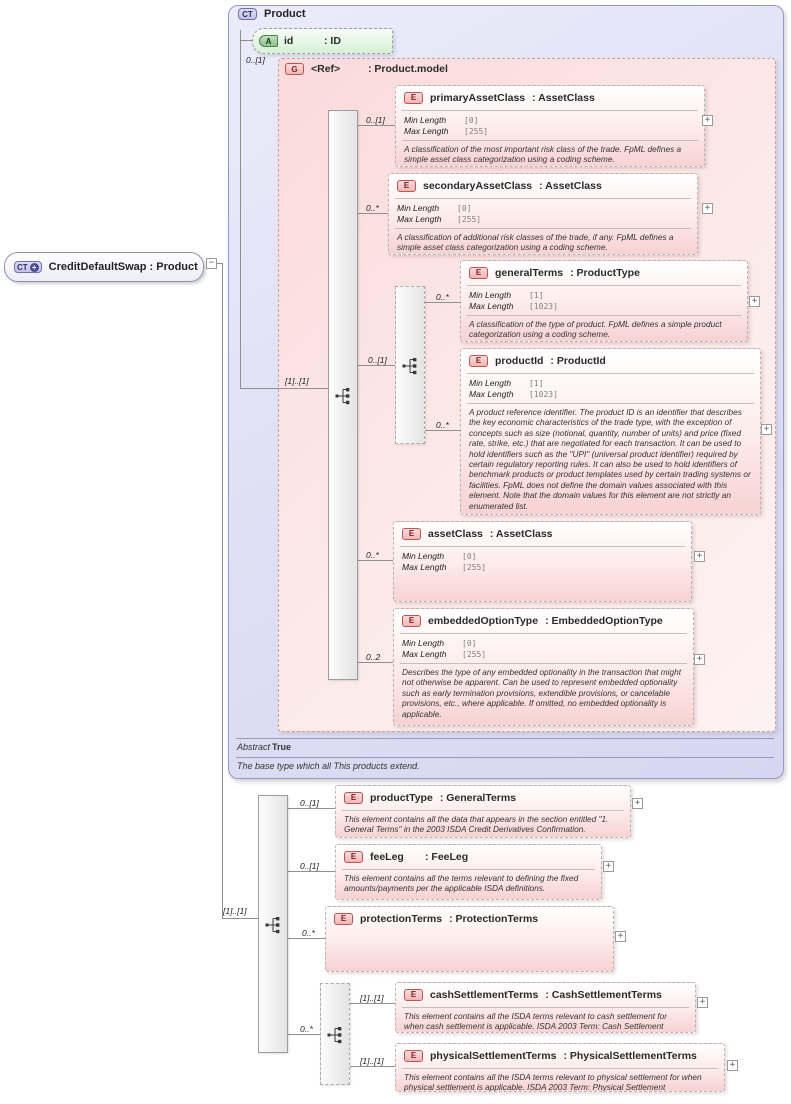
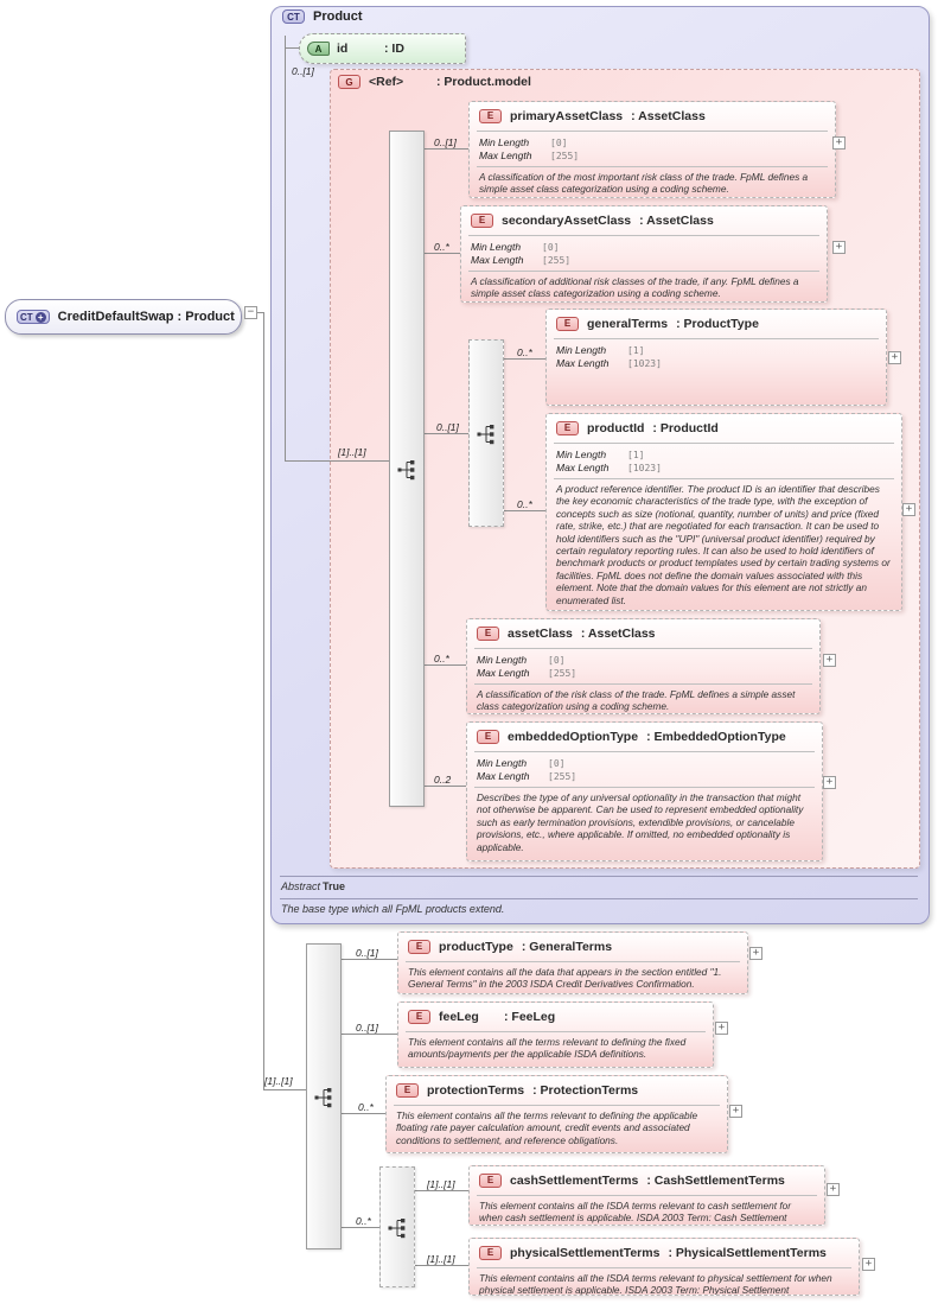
  CT
  Product
  G
  <Ref>
  : Product.model
  CT
  +
  CreditDefaultSwap : Product
  −
  A
  id
  : ID
  0..[1]
  [1]..[1]
  0..[1]
  0..*
  0..[1]
  0..*
  0..*
  0..*
  0..2
  [1]..[1]
  0..[1]
  0..[1]
  0..*
  0..*
  [1]..[1]
  [1]..[1]
  E
  primaryAssetClass
  : AssetClass
  Min Length
  [0]
  Max Length
  [255]
  A classification of the most important risk class of the trade. FpML defines a simple asset class categorization using a coding scheme.
  +
  E
  secondaryAssetClass
  : AssetClass
  Min Length
  [0]
  Max Length
  [255]
  A classification of additional risk classes of the trade, if any. FpML defines a simple asset class categorization using a coding scheme.
  +
  E
  generalTerms
  : ProductType
  Min Length
  [1]
  Max Length
  [1023]
- A classification of the type of product. FpML defines a simple product categorization using a coding scheme.
  +
  E
  productId
  : ProductId
  Min Length
  [1]
  Max Length
  [1023]
  A product reference identifier. The product ID is an identifier that describes the key economic characteristics of the trade type, with the exception of concepts such as size (notional, quantity, number of units) and price (fixed rate, strike, etc.) that are negotiated for each transaction. It can be used to hold identifiers such as the "UPI" (universal product identifier) required by certain regulatory reporting rules. It can also be used to hold identifiers of benchmark products or product templates used by certain trading systems or facilities. FpML does not define the domain values associated with this element. Note that the domain values for this element are not strictly an enumerated list.
  +
  E
  assetClass
  : AssetClass
  Min Length
  [0]
  Max Length
  [255]
+ A classification of the risk class of the trade. FpML defines a simple asset class categorization using a coding scheme.
  +
  E
  embeddedOptionType
  : EmbeddedOptionType
  Min Length
  [0]
  Max Length
  [255]
- Describes the type of any embedded optionality in the transaction that might not otherwise be apparent. Can be used to represent embedded optionality such as early termination provisions, extendible provisions, or cancelable provisions, etc., where applicable. If omitted, no embedded optionality is applicable.
+ Describes the type of any universal optionality in the transaction that might not otherwise be apparent. Can be used to represent embedded optionality such as early termination provisions, extendible provisions, or cancelable provisions, etc., where applicable. If omitted, no embedded optionality is applicable.
  +
  Abstract
  True
- The base type which all This products extend.
+ The base type which all FpML products extend.
  E
  productType
  : GeneralTerms
  This element contains all the data that appears in the section entitled "1. General Terms" in the 2003 ISDA Credit Derivatives Confirmation.
  +
  E
  feeLeg
  : FeeLeg
  This element contains all the terms relevant to defining the fixed amounts/payments per the applicable ISDA definitions.
  +
  E
  protectionTerms
  : ProtectionTerms
+ This element contains all the terms relevant to defining the applicable floating rate payer calculation amount, credit events and associated conditions to settlement, and reference obligations.
  +
  E
  cashSettlementTerms
  : CashSettlementTerms
  This element contains all the ISDA terms relevant to cash settlement for when cash settlement is applicable. ISDA 2003 Term: Cash Settlement
  +
  E
  physicalSettlementTerms
  : PhysicalSettlementTerms
  This element contains all the ISDA terms relevant to physical settlement for when physical settlement is applicable. ISDA 2003 Term: Physical Settlement
  +
